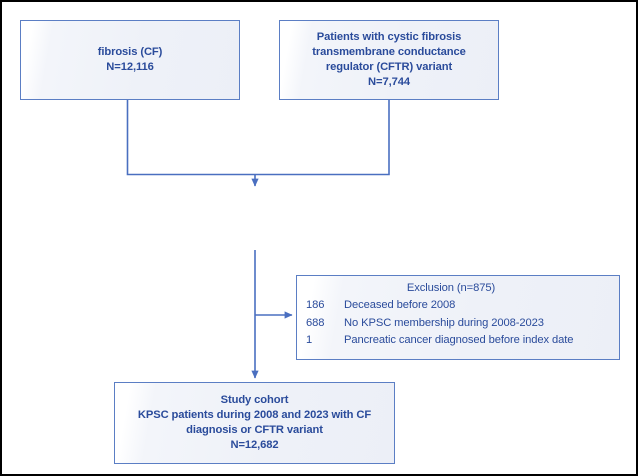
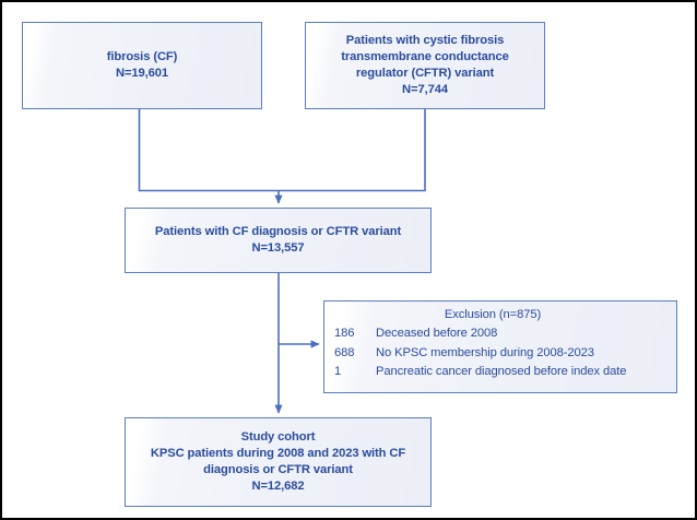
  fibrosis (CF)
- N=12,116
+ N=19,601
  Patients with cystic fibrosis
  transmembrane conductance
  regulator (CFTR) variant
  N=7,744
+ Patients with CF diagnosis or CFTR variant
+ N=13,557
  Exclusion (n=875)
  186
  Deceased before 2008
  688
  No KPSC membership during 2008-2023
  1
  Pancreatic cancer diagnosed before index date
  Study cohort
  KPSC patients during 2008 and 2023 with CF
  diagnosis or CFTR variant
  N=12,682
